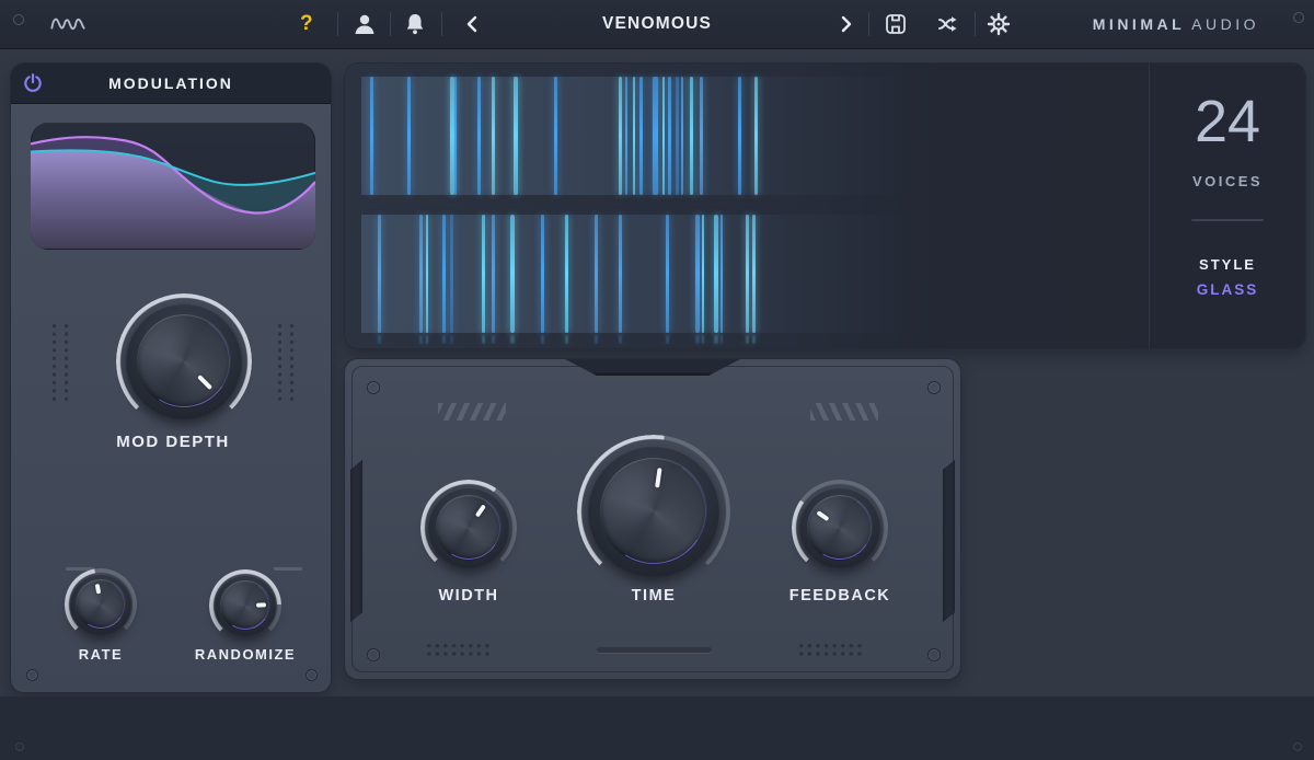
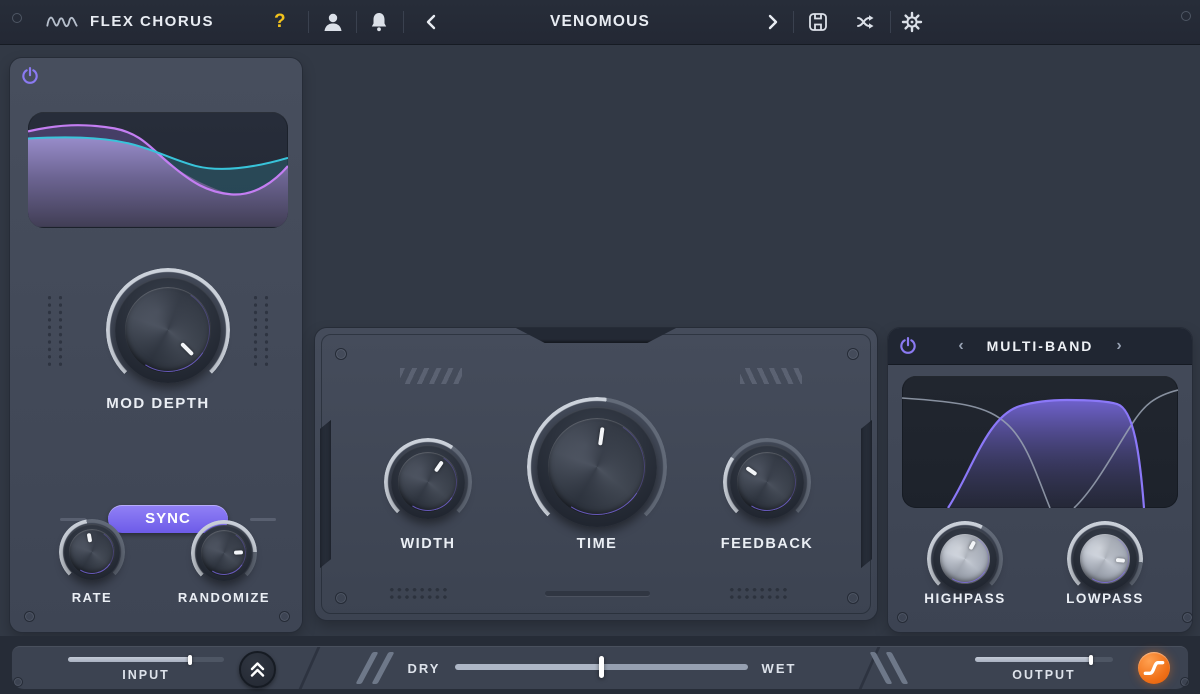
+ FLEX CHORUS
  ?
  VENOMOUS
- MINIMAL AUDIO
- MODULATION
  MOD DEPTH
+ SYNC
  RATE
  RANDOMIZE
- 24
- VOICES
- STYLE
- GLASS
  WIDTH
  TIME
  FEEDBACK
+ MULTI-BAND
+ ‹
+ ›
+ HIGHPASS
+ LOWPASS
+ INPUT
+ DRY
+ WET
+ OUTPUT
